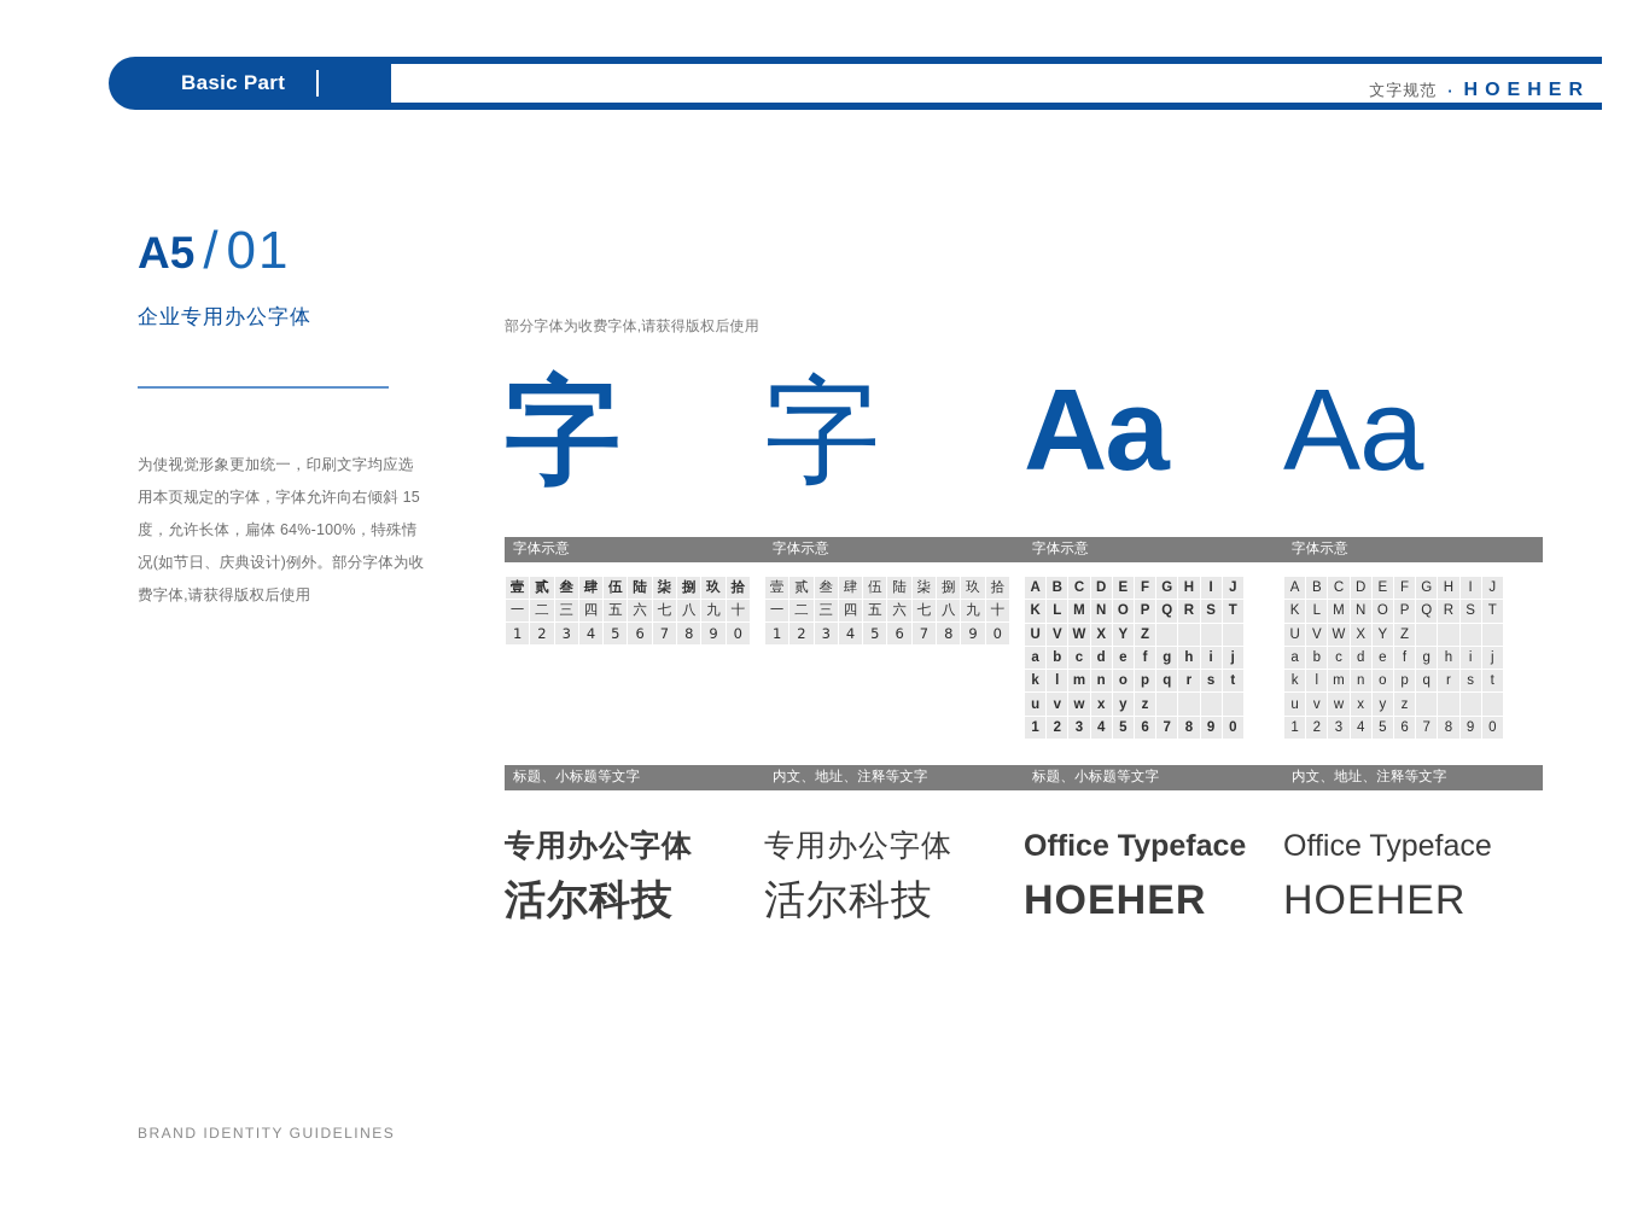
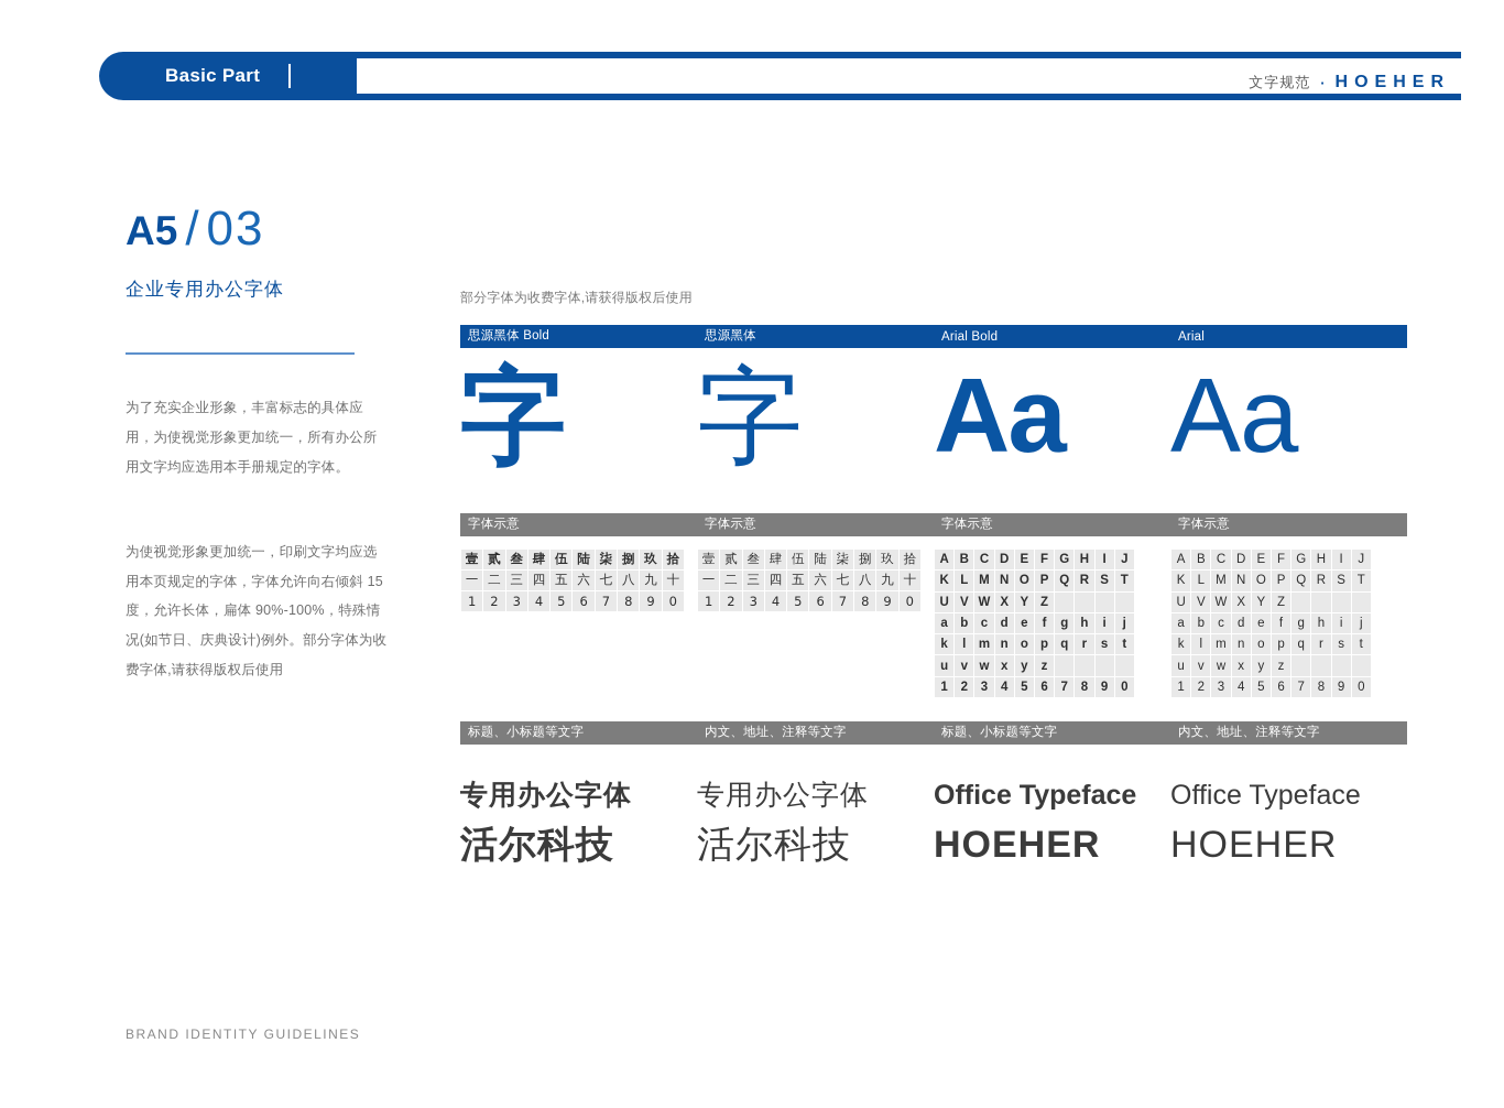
  Basic Part
  文字规范
  ·
  HOEHER
- A5 / 01
+ A5 / 03
  企业专用办公字体
+ 为了充实企业形象，丰富标志的具体应用，为使视觉形象更加统一，所有办公所用文字均应选用本手册规定的字体。
- 为使视觉形象更加统一，印刷文字均应选用本页规定的字体，字体允许向右倾斜 15 度，允许长体，扁体 64%-100%，特殊情况(如节日、庆典设计)例外。部分字体为收费字体,请获得版权后使用
+ 为使视觉形象更加统一，印刷文字均应选用本页规定的字体，字体允许向右倾斜 15 度，允许长体，扁体 90%-100%，特殊情况(如节日、庆典设计)例外。部分字体为收费字体,请获得版权后使用
  BRAND IDENTITY GUIDELINES
  部分字体为收费字体,请获得版权后使用
+ 思源黑体 Bold
+ 思源黑体
+ Arial Bold
+ Arial
  字
  字
  Aa
  Aa
  字体示意
  字体示意
  字体示意
  字体示意
  壹	贰	叁	肆	伍	陆	柒	捌	玖	拾
  一	二	三	四	五	六	七	八	九	十
  1	2	3	4	5	6	7	8	9	0
  壹	贰	叁	肆	伍	陆	柒	捌	玖	拾
  一	二	三	四	五	六	七	八	九	十
  1	2	3	4	5	6	7	8	9	0
  A	B	C	D	E	F	G	H	I	J
  K	L	M	N	O	P	Q	R	S	T
  U	V	W	X	Y	Z
  a	b	c	d	e	f	g	h	i	j
  k	l	m	n	o	p	q	r	s	t
  u	v	w	x	y	z
  1	2	3	4	5	6	7	8	9	0
  A	B	C	D	E	F	G	H	I	J
  K	L	M	N	O	P	Q	R	S	T
  U	V	W	X	Y	Z
  a	b	c	d	e	f	g	h	i	j
  k	l	m	n	o	p	q	r	s	t
  u	v	w	x	y	z
  1	2	3	4	5	6	7	8	9	0
  标题、小标题等文字
  内文、地址、注释等文字
  标题、小标题等文字
  内文、地址、注释等文字
  专用办公字体
  活尔科技
  专用办公字体
  活尔科技
  Office Typeface
  HOEHER
  Office Typeface
  HOEHER
